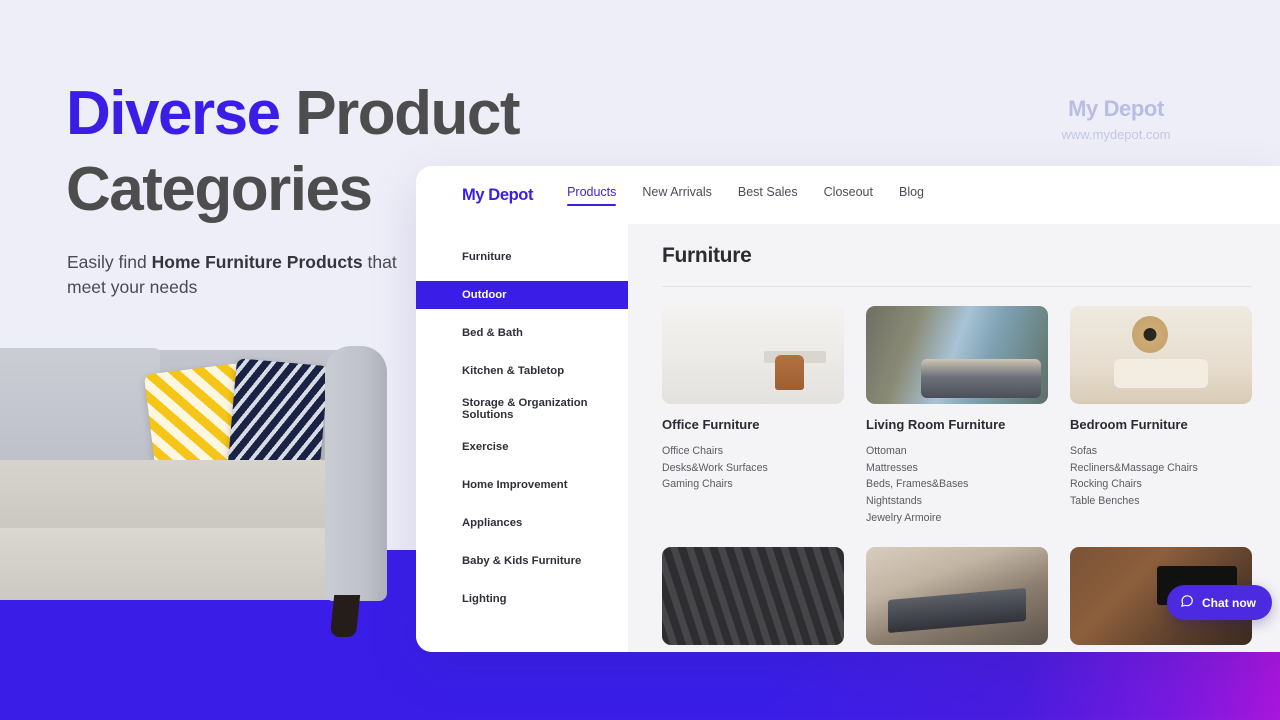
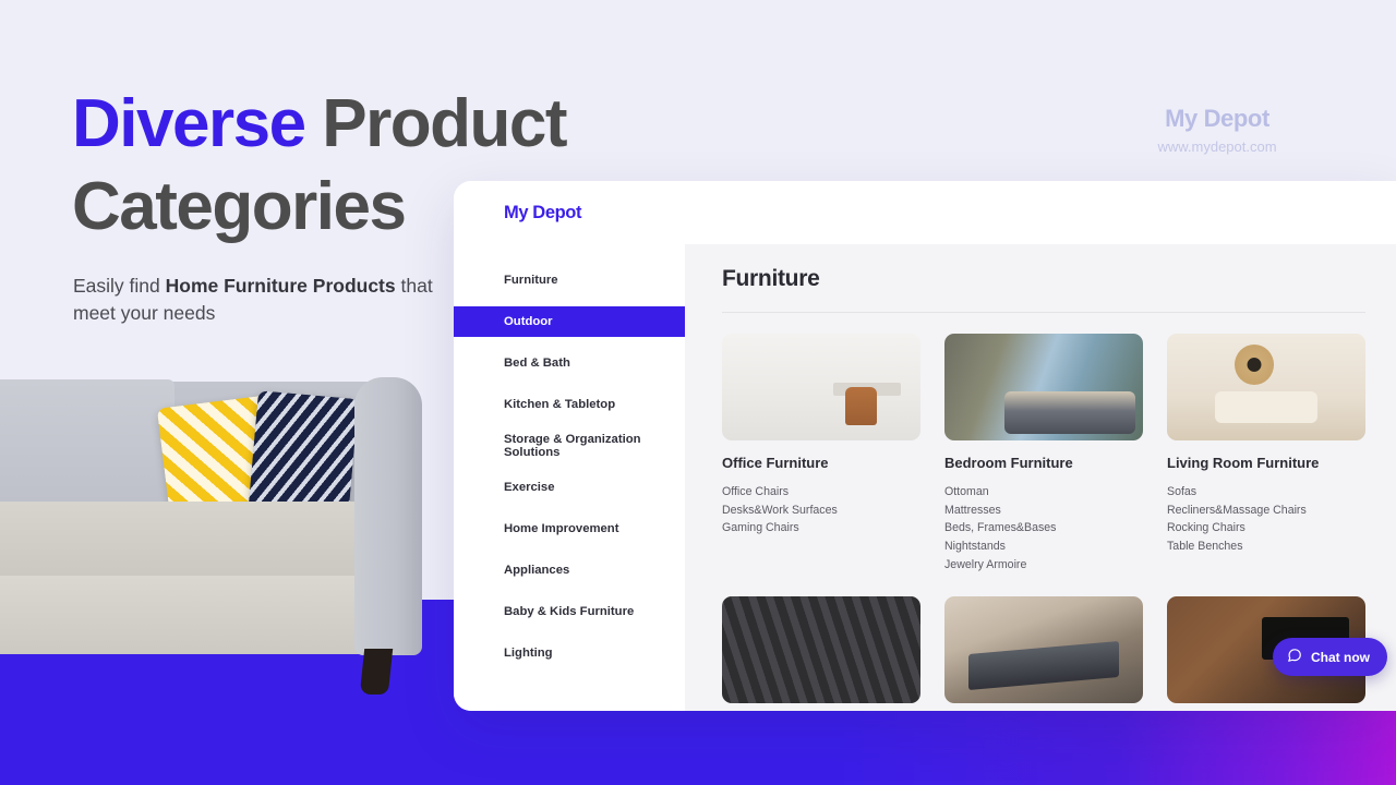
  Diverse Product Categories
  Easily find Home Furniture Products that meet your needs
  My Depot
  www.mydepot.com
  My Depot
- Products
- New Arrivals
- Best Sales
- Closeout
- Blog
  Furniture
  Outdoor
  Bed & Bath
  Kitchen & Tabletop
  Storage & Organization Solutions
  Exercise
  Home Improvement
  Appliances
  Baby & Kids Furniture
  Lighting
  Furniture
  Office Furniture
  Office Chairs
  Desks&Work Surfaces
  Gaming Chairs
- Living Room Furniture
+ Bedroom Furniture
  Ottoman
  Mattresses
  Beds, Frames&Bases
  Nightstands
  Jewelry Armoire
- Bedroom Furniture
+ Living Room Furniture
  Sofas
  Recliners&Massage Chairs
  Rocking Chairs
  Table Benches
  Chat now
